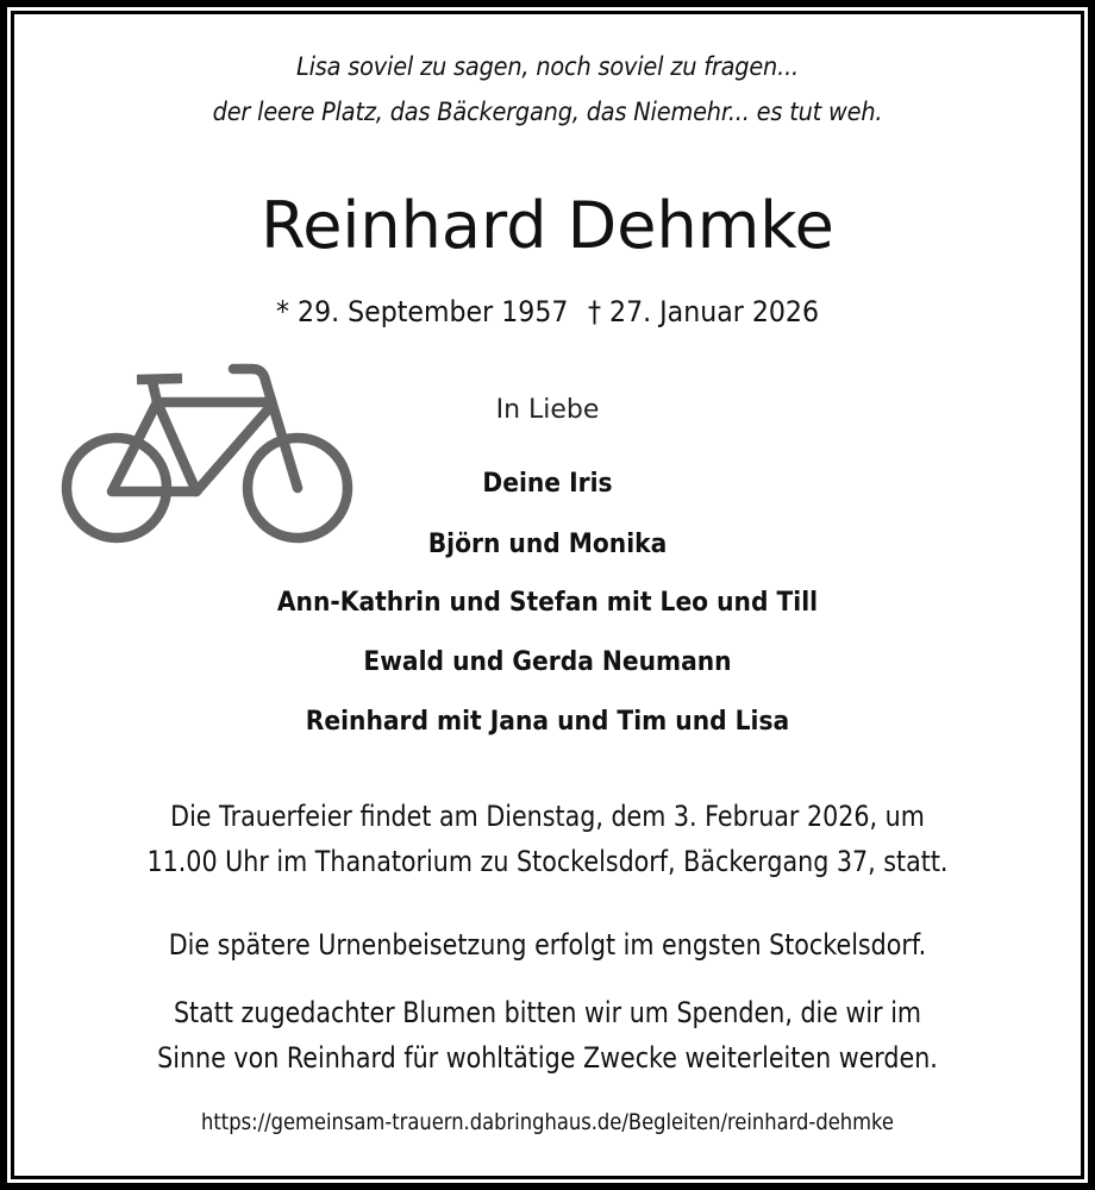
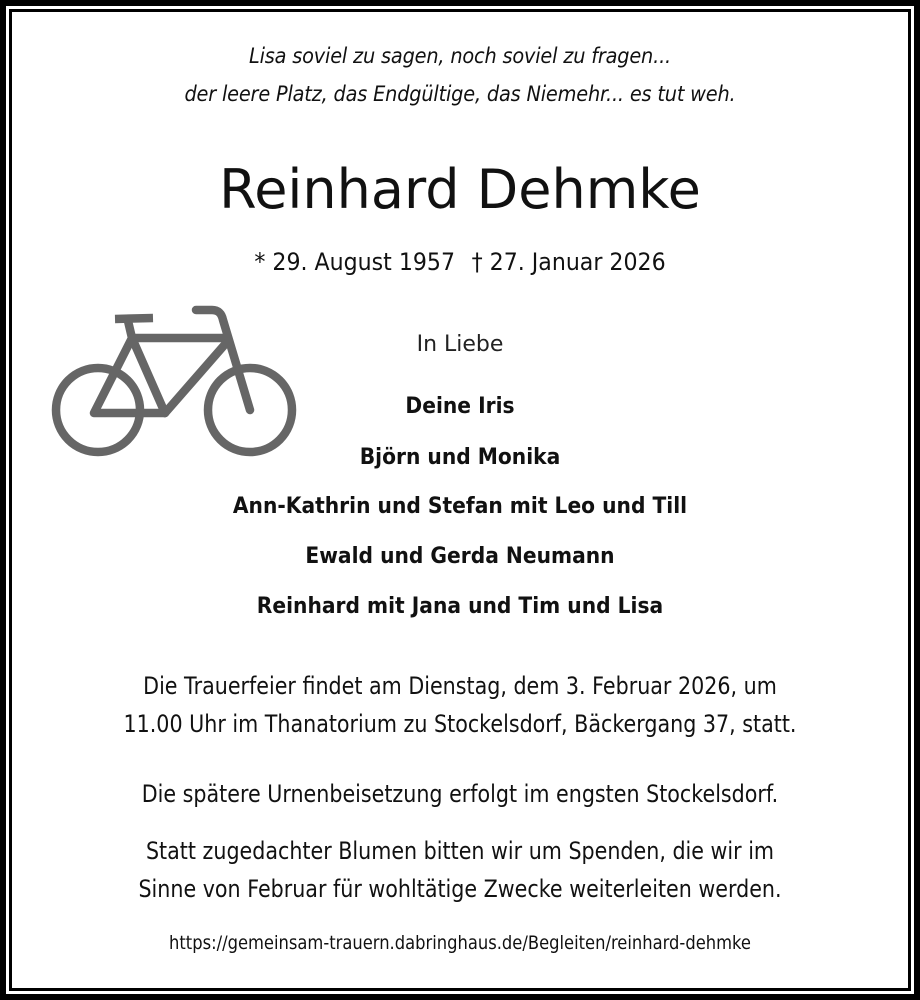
  Lisa soviel zu sagen, noch soviel zu fragen...
- der leere Platz, das Bäckergang, das Niemehr... es tut weh.
+ der leere Platz, das Endgültige, das Niemehr... es tut weh.
  Reinhard Dehmke
- * 29. September 1957 † 27. Januar 2026
+ * 29. August 1957 † 27. Januar 2026
  In Liebe
  Deine Iris
  Björn und Monika
  Ann-Kathrin und Stefan mit Leo und Till
  Ewald und Gerda Neumann
  Reinhard mit Jana und Tim und Lisa
  Die Trauerfeier findet am Dienstag, dem 3. Februar 2026, um
  11.00 Uhr im Thanatorium zu Stockelsdorf, Bäckergang 37, statt.
  Die spätere Urnenbeisetzung erfolgt im engsten Stockelsdorf.
  Statt zugedachter Blumen bitten wir um Spenden, die wir im
- Sinne von Reinhard für wohltätige Zwecke weiterleiten werden.
+ Sinne von Februar für wohltätige Zwecke weiterleiten werden.
  https://gemeinsam-trauern.dabringhaus.de/Begleiten/reinhard-dehmke
